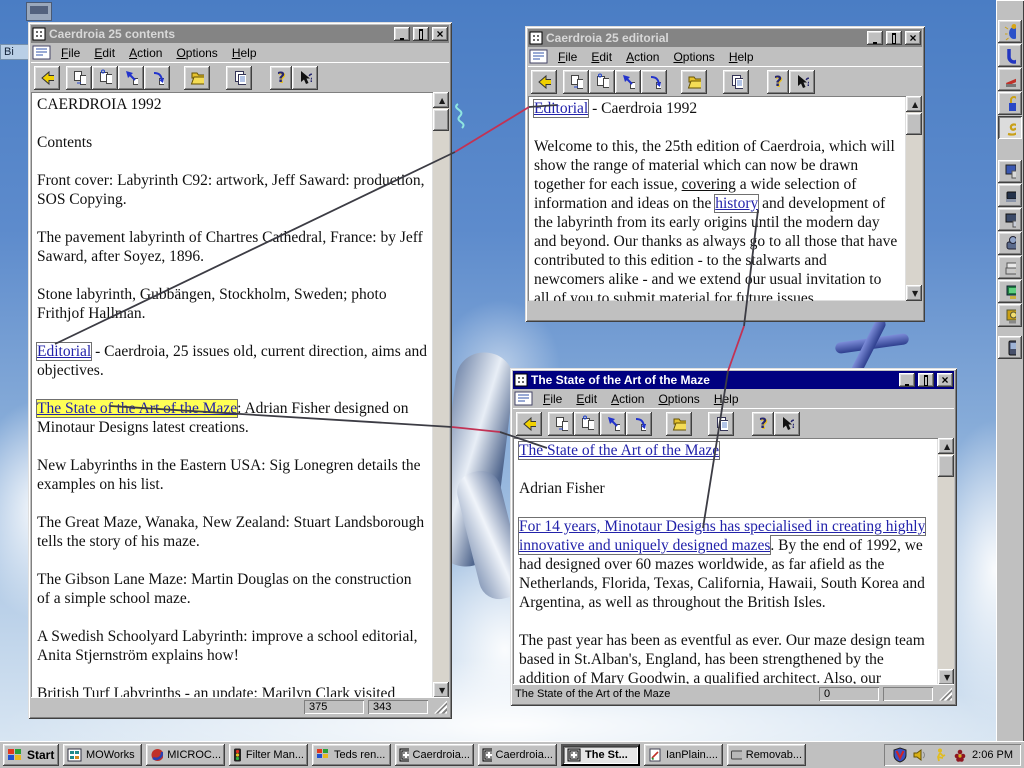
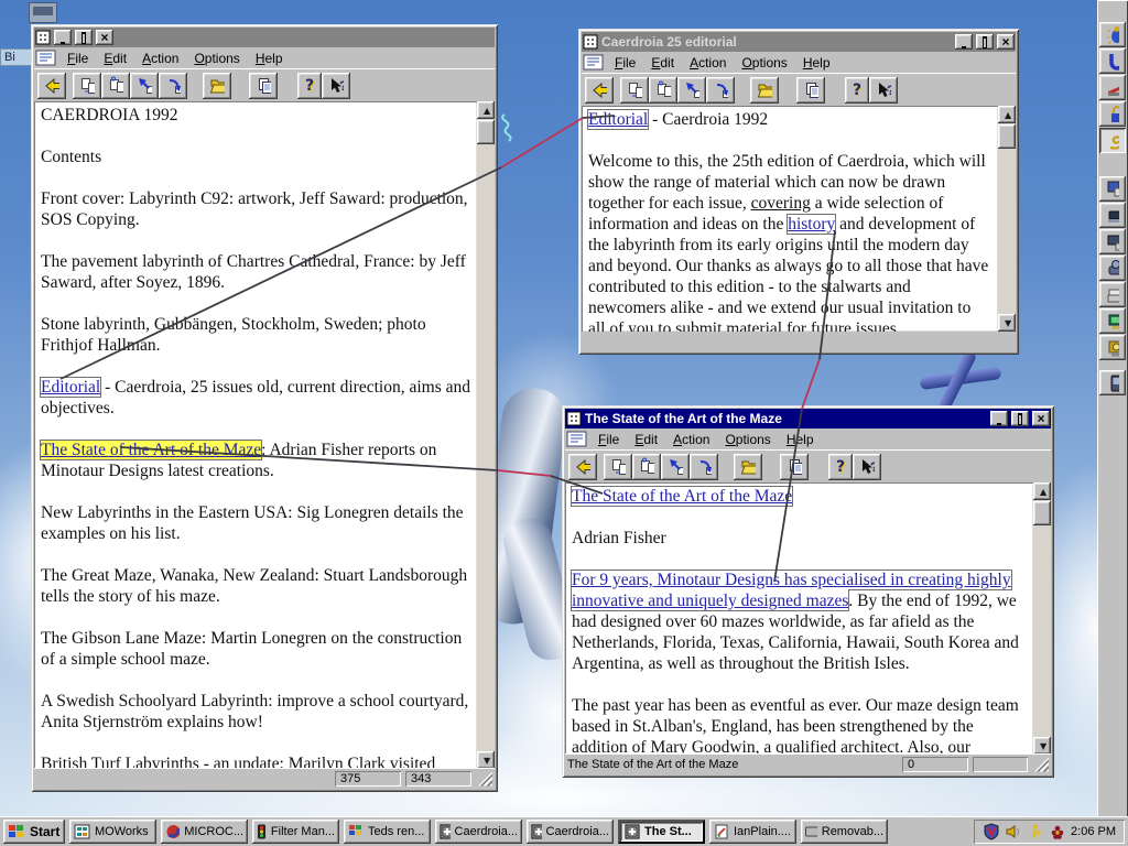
  Bi
- Caerdroia 25 contents
  ×
  File
  Edit
  Action
  Options
  Help
  ?
  ?
  CAERDROIA 1992
  Contents
  Front cover: Labyrinth C92: artwork, Jeff Saward: production, SOS Copying.
  The pavement labyrinth of Chartres Cthedral, France: by Jeff Saward, after Soyez, 1896.
  Stone labyrinth, Gubbängen, Stockholm, Sweden; photo Frithjof Hallman.
  Editorial - Caerdroia, 25 issues old, current direction, aims and objectives.
- The State of the of the Maze: Adrian Fisher designed on Minotaur Designs latest creations.
+ The State of the of the Maze: Adrian Fisher reports on Minotaur Designs latest creations.
  New Labyrinths in the Eastern USA: Sig Lonegren details the examples on his list.
  The Great Maze, Wanaka, New Zealand: Stuart Landsborough tells the story of his maze.
- The Gibson Lane Maze: Martin Douglas on the construction of a simple school maze.
+ The Gibson Lane Maze: Martin Lonegren on the construction of a simple school maze.
- A Swedish Schoolyard Labyrinth: improve a school editorial, Anita Stjernström explains how!
+ A Swedish Schoolyard Labyrinth: improve a school courtyard, Anita Stjernström explains how!
  British Turf Labyrinths - an update: Marilyn Clark visited
  ▲
  ▼
  375
  343
  Caerdroia 25 editorial
  ×
  File
  Edit
  Action
  Options
  Help
  ?
  ?
  Editorial - Caerdroia 1992
  Welcome to this, the 25th edition of Caerdroia, which will show the range of material which can now be drawn together for each issue, covering a wide selection of information and ideas on the history and development of the labyrinth from its early origins until the modern day and beyond. Our thanks as alwayso to all those that have contributed to this edition - to the stalwarts and newcomers alike - and we extendur usual invitation to all of you to submit material for future issues.
  ▲
  ▼
  The State of the Art of the Maze
  ×
  File
  Edit
  Action
  Options
  Help
  ?
  ?
  The State of the Art of the Maz
  Adrian Fisher
- For 14 years, Minotaur Designs has specialised in creating highly innovative and uniquely designed mazes. By the end of 1992, we had designed over 60 mazes worldwide, as far afield as the Netherlands, Florida, Texas, California, Hawaii, South Korea and Argentina, as well as throughout the British Isles.
+ For 9 years, Minotaur Designs has specialised in creating highly innovative and uniquely designed mazes. By the end of 1992, we had designed over 60 mazes worldwide, as far afield as the Netherlands, Florida, Texas, California, Hawaii, South Korea and Argentina, as well as throughout the British Isles.
  The past year has been as eventful as ever. Our maze design team based in St.Alban's, England, has been strengthened by the addition of Mary Goodwin, a qualified architect. Also, our
  ▲
  ▼
  The State of the Art of the Maze
  0
  Start
  MOWorks
  MICROC...
  Filter Man...
  Teds ren...
  Caerdroia...
  Caerdroia...
  The St...
  IanPlain....
  Removab...
  2:06 PM
